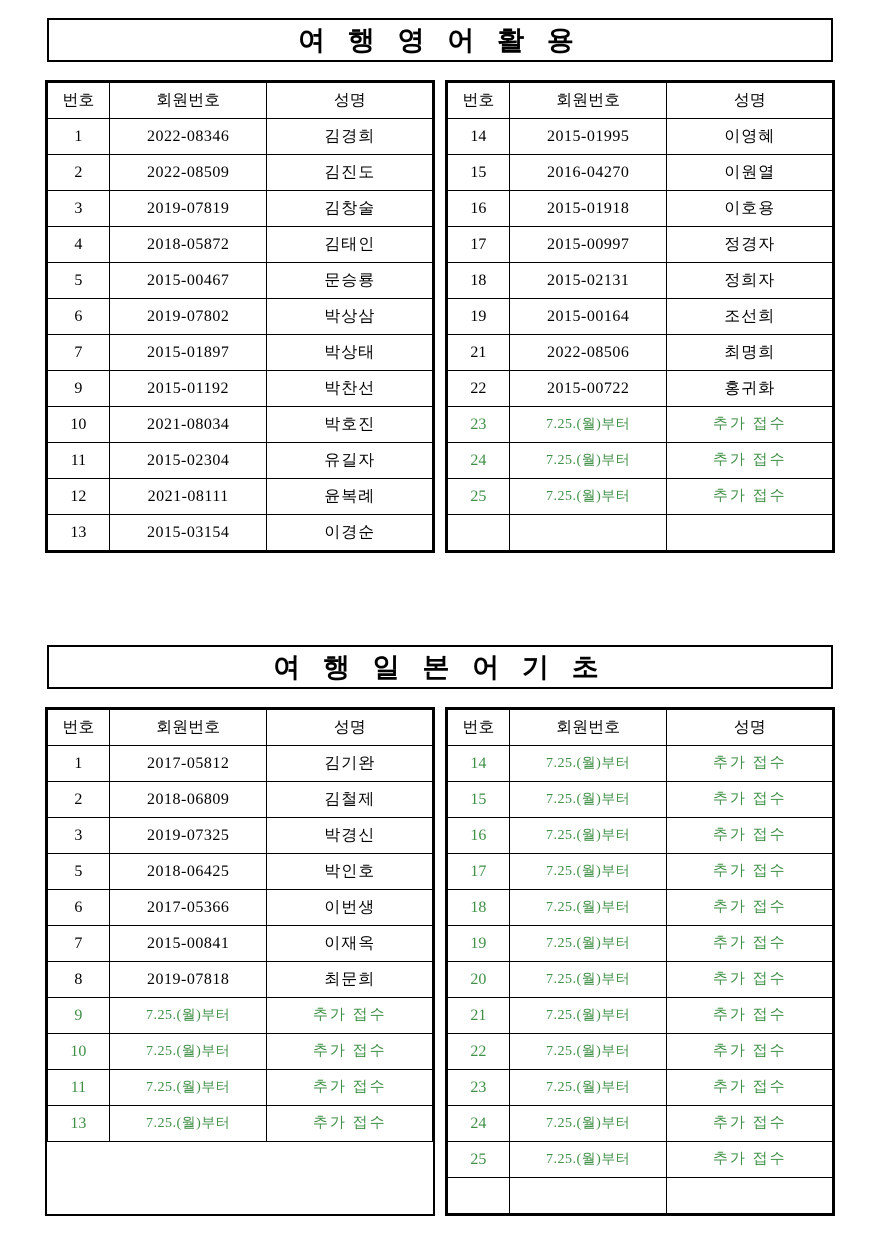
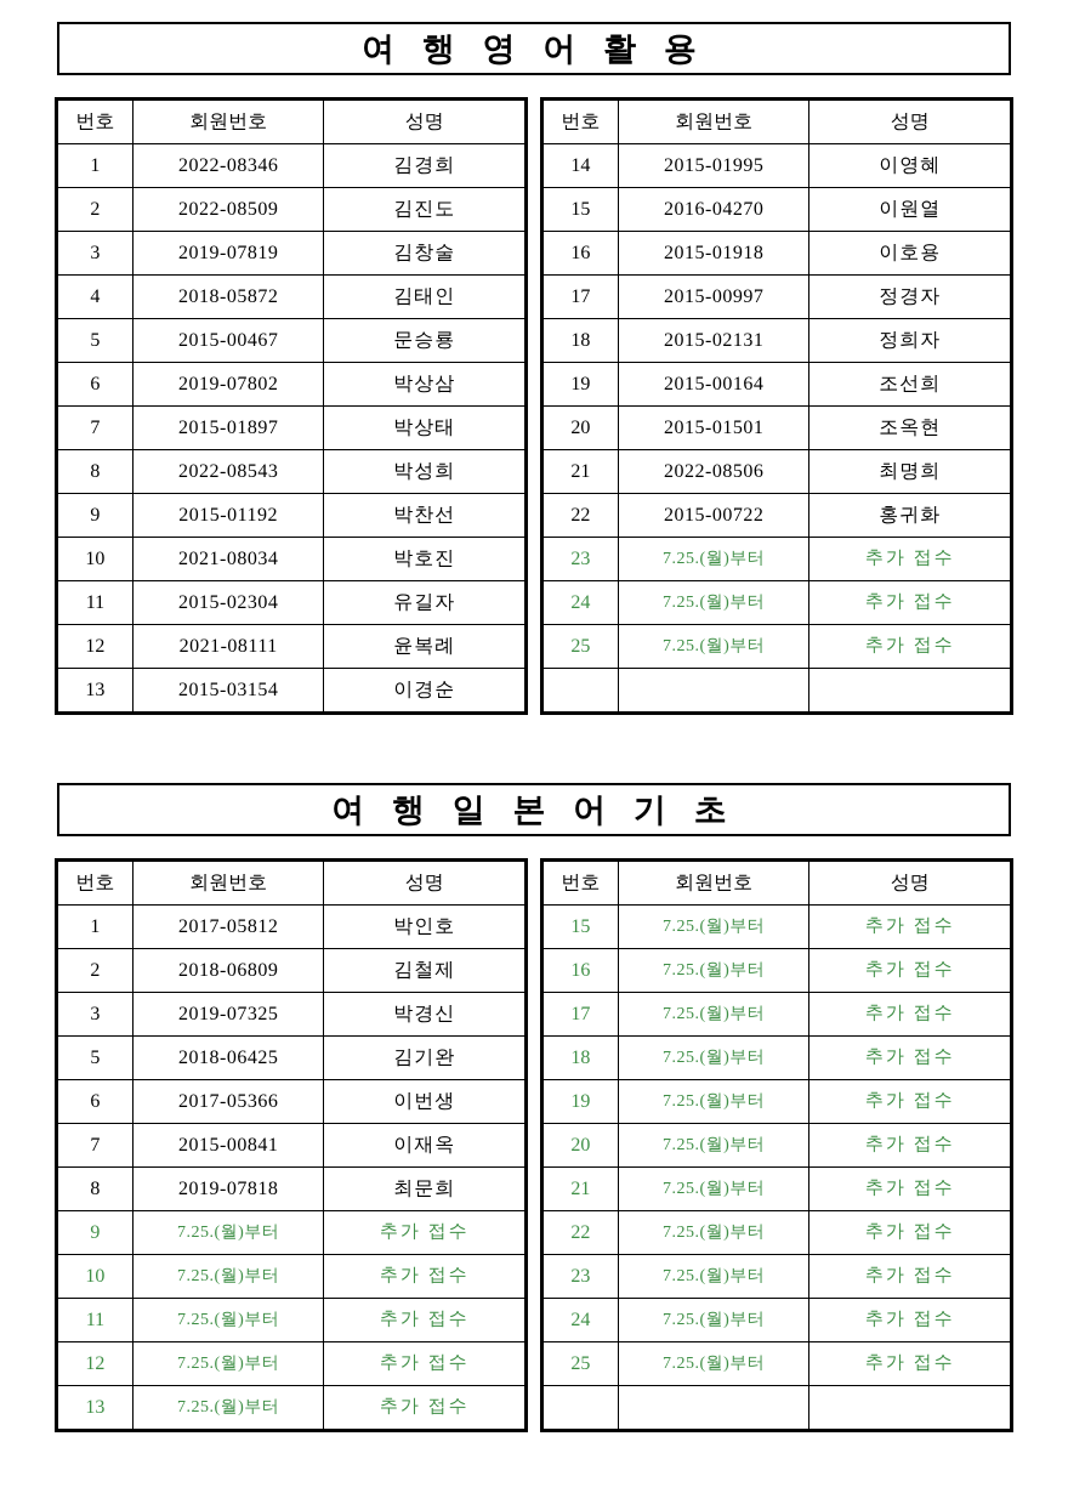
  여 행 영 어 활 용
  번호	회원번호	성명
  1	2022-08346	김경희
  2	2022-08509	김진도
  3	2019-07819	김창술
  4	2018-05872	김태인
  5	2015-00467	문승룡
  6	2019-07802	박상삼
  7	2015-01897	박상태
+ 8	2022-08543	박성희
  9	2015-01192	박찬선
  10	2021-08034	박호진
  11	2015-02304	유길자
  12	2021-08111	윤복례
  13	2015-03154	이경순
  번호	회원번호	성명
  14	2015-01995	이영혜
  15	2016-04270	이원열
  16	2015-01918	이호용
  17	2015-00997	정경자
  18	2015-02131	정희자
  19	2015-00164	조선희
+ 20	2015-01501	조옥현
  21	2022-08506	최명희
  22	2015-00722	홍귀화
  23	7.25.(월)부터	추가 접수
  24	7.25.(월)부터	추가 접수
  25	7.25.(월)부터	추가 접수
  여 행 일 본 어 기 초
  번호	회원번호	성명
- 1	2017-05812	김기완
+ 1	2017-05812	박인호
  2	2018-06809	김철제
  3	2019-07325	박경신
- 5	2018-06425	박인호
+ 5	2018-06425	김기완
  6	2017-05366	이번생
  7	2015-00841	이재옥
  8	2019-07818	최문희
  9	7.25.(월)부터	추가 접수
  10	7.25.(월)부터	추가 접수
  11	7.25.(월)부터	추가 접수
+ 12	7.25.(월)부터	추가 접수
  13	7.25.(월)부터	추가 접수
  번호	회원번호	성명
- 14	7.25.(월)부터	추가 접수
  15	7.25.(월)부터	추가 접수
  16	7.25.(월)부터	추가 접수
  17	7.25.(월)부터	추가 접수
  18	7.25.(월)부터	추가 접수
  19	7.25.(월)부터	추가 접수
  20	7.25.(월)부터	추가 접수
  21	7.25.(월)부터	추가 접수
  22	7.25.(월)부터	추가 접수
  23	7.25.(월)부터	추가 접수
  24	7.25.(월)부터	추가 접수
  25	7.25.(월)부터	추가 접수
